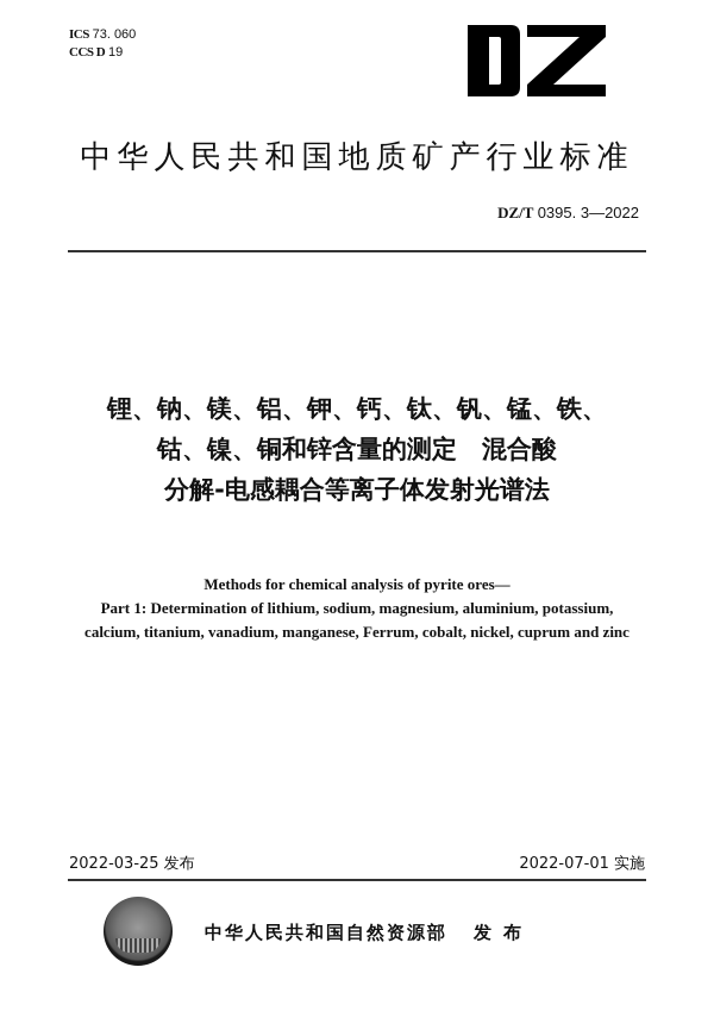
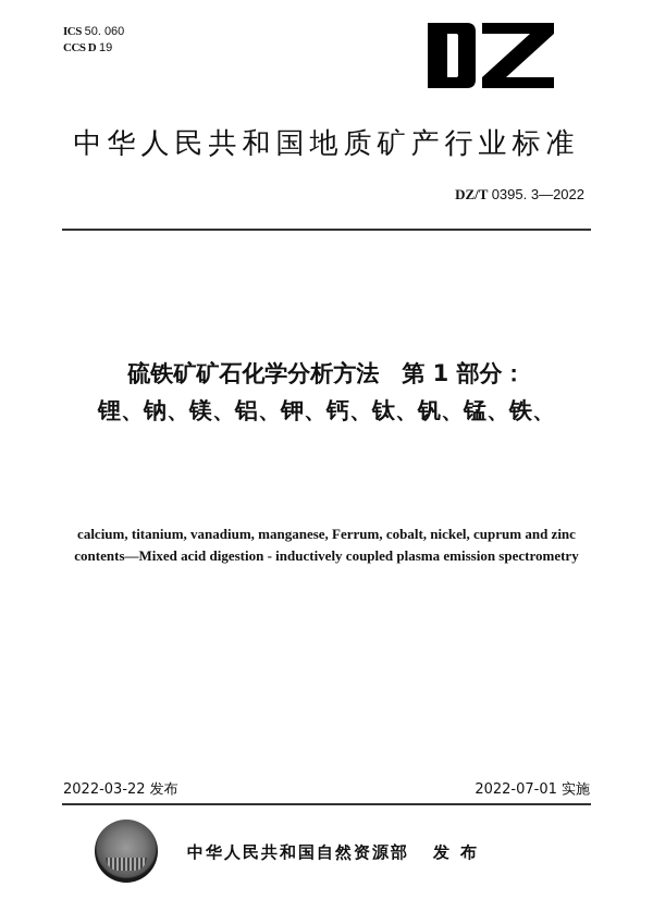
- ICS 73. 060
+ ICS 50. 060
  CCS D 19
  中华人民共和国地质矿产行业标准
  DZ/T 0395. 3—2022
+ 硫铁矿矿石化学分析方法 第 1 部分：
  锂、钠、镁、铝、钾、钙、钛、钒、锰、铁、
- 钴、镍、铜和锌含量的测定 混合酸
- 分解-电感耦合等离子体发射光谱法
- Methods for chemical analysis of pyrite ores—
- Part 1: Determination of lithium, sodium, magnesium, aluminium, potassium,
  calcium, titanium, vanadium, manganese, Ferrum, cobalt, nickel, cuprum and zinc
+ contents—Mixed acid digestion - inductively coupled plasma emission spectrometry
- 2022-03-25 发布
+ 2022-03-22 发布
  2022-07-01 实施
  中华人民共和国自然资源部
  发布
